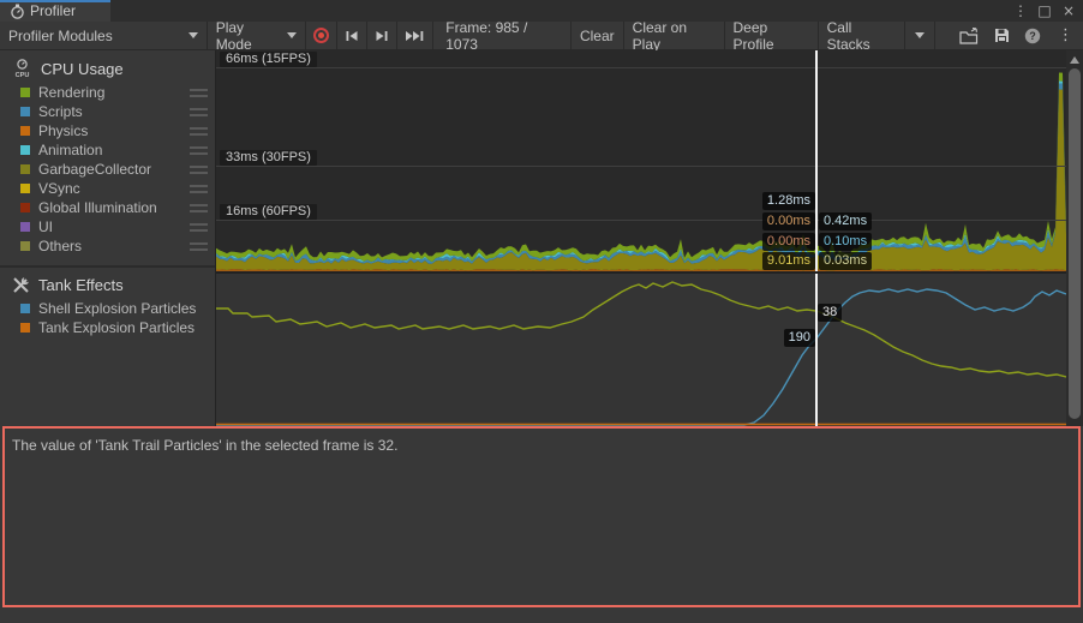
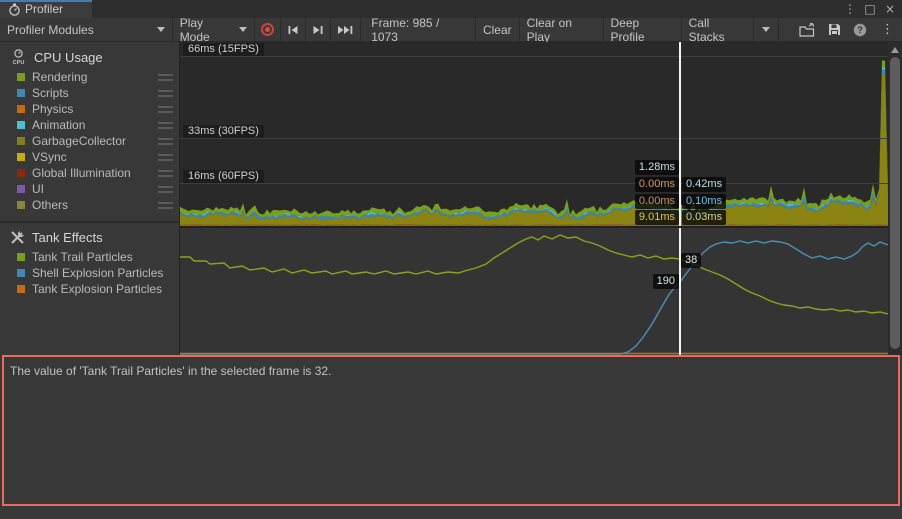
  Profiler
  ⋮
  □
  ×
  Profiler Modules
  Play Mode
  Frame: 985 / 1073
  Clear
  Clear on Play
  Deep Profile
  Call Stacks
  ?
  ⋮
  CPU Usage
  Rendering
  Scripts
  Physics
  Animation
  GarbageCollector
  VSync
  Global Illumination
  UI
  Others
  Tank Effects
+ Tank Trail Particles
  Shell Explosion Particles
  Tank Explosion Particles
  66ms (15FPS)
  33ms (30FPS)
  16ms (60FPS)
  1.28ms
  0.00ms
  0.42ms
  0.00ms
  0.10ms
  9.01ms
  0.03ms
  38
  190
  The value of 'Tank Trail Particles' in the selected frame is 32.
